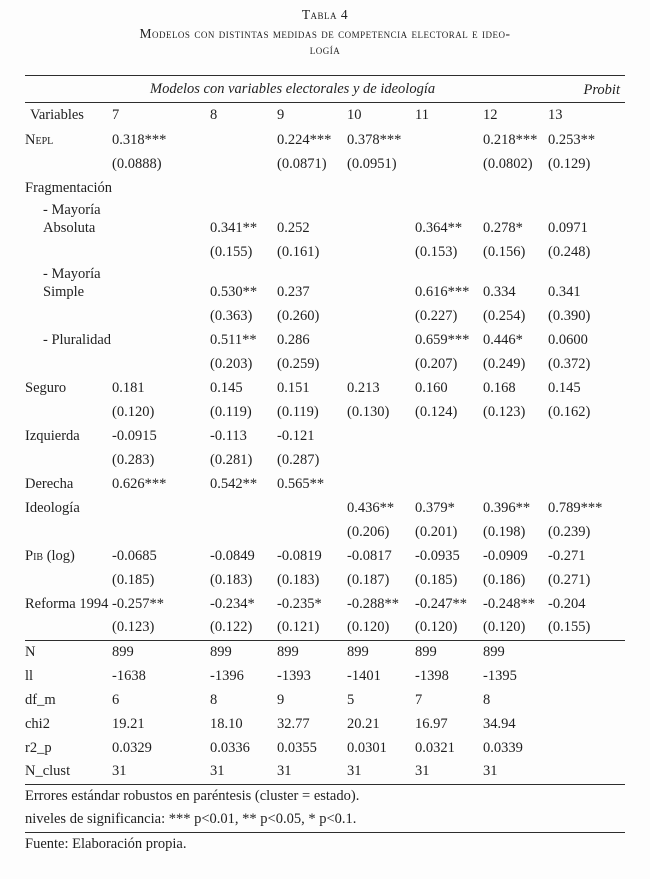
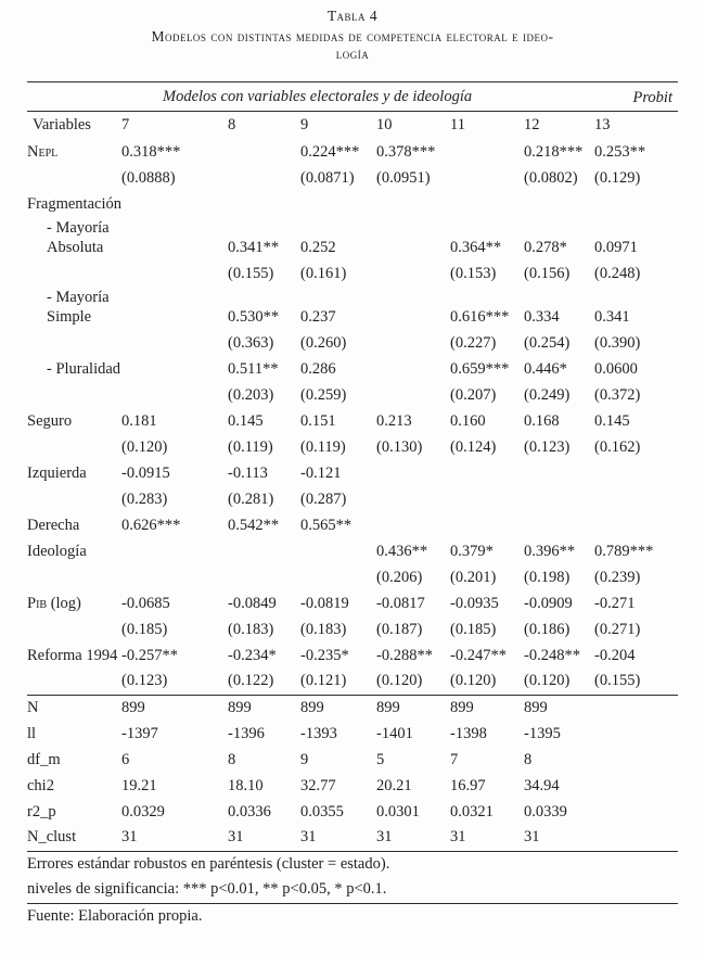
  Tabla 4
  Modelos con distintas medidas de competencia electoral e ideo-
  logía
  	Modelos con variables electorales y de ideología Probit
  Variables	7	8	9	10	11	12	13
  nepl	0.318***		0.224***	0.378***		0.218***	0.253**
  	(0.0888)		(0.0871)	(0.0951)		(0.0802)	(0.129)
  Fragmentación
  - MayoríaAbsoluta		0.341**	0.252		0.364**	0.278*	0.0971
  		(0.155)	(0.161)		(0.153)	(0.156)	(0.248)
  - MayoríaSimple		0.530**	0.237		0.616***	0.334	0.341
  		(0.363)	(0.260)		(0.227)	(0.254)	(0.390)
  - Pluralidad		0.511**	0.286		0.659***	0.446*	0.0600
  		(0.203)	(0.259)		(0.207)	(0.249)	(0.372)
  Seguro	0.181	0.145	0.151	0.213	0.160	0.168	0.145
  	(0.120)	(0.119)	(0.119)	(0.130)	(0.124)	(0.123)	(0.162)
  Izquierda	-0.0915	-0.113	-0.121
  	(0.283)	(0.281)	(0.287)
  Derecha	0.626***	0.542**	0.565**
  Ideología				0.436**	0.379*	0.396**	0.789***
  				(0.206)	(0.201)	(0.198)	(0.239)
  pib (log)	-0.0685	-0.0849	-0.0819	-0.0817	-0.0935	-0.0909	-0.271
  	(0.185)	(0.183)	(0.183)	(0.187)	(0.185)	(0.186)	(0.271)
  Reforma 1994	-0.257**	-0.234*	-0.235*	-0.288**	-0.247**	-0.248**	-0.204
  	(0.123)	(0.122)	(0.121)	(0.120)	(0.120)	(0.120)	(0.155)
  N	899	899	899	899	899	899
- ll	-1638	-1396	-1393	-1401	-1398	-1395
+ ll	-1397	-1396	-1393	-1401	-1398	-1395
  df_m	6	8	9	5	7	8
  chi2	19.21	18.10	32.77	20.21	16.97	34.94
  r2_p	0.0329	0.0336	0.0355	0.0301	0.0321	0.0339
  N_clust	31	31	31	31	31	31
  Errores estándar robustos en paréntesis (cluster = estado).
  niveles de significancia: *** p<0.01, ** p<0.05, * p<0.1.
  Fuente: Elaboración propia.
